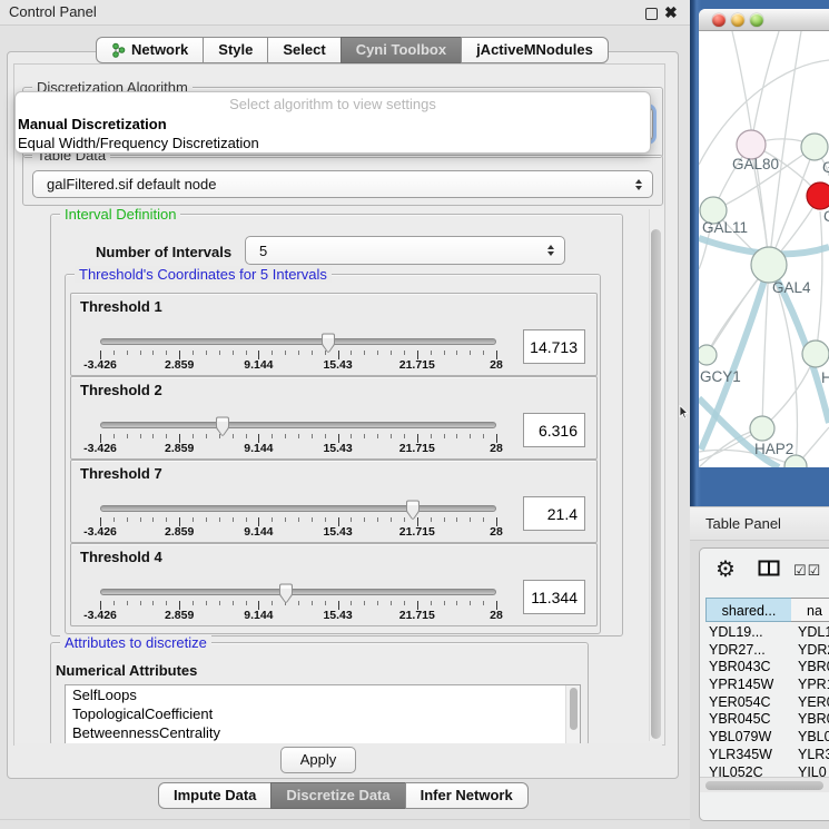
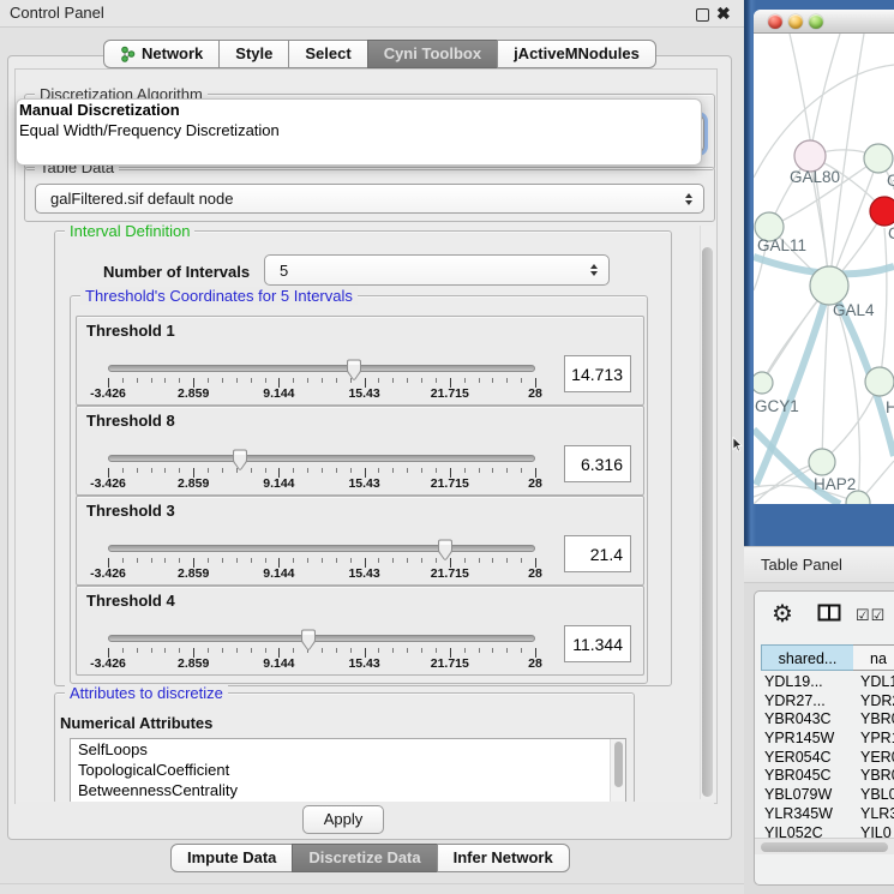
  Control Panel
  ✖
  Network
  Style
  Select
  Cyni Toolbox
  jActiveMNodules
  Discretization Algorithm
- Select algorithm to view settings
  Manual Discretization
  Equal Width/Frequency Discretization
  Table Data
  galFiltered.sif default node
  Interval Definition
  Number of Intervals
  5
  Threshold's Coordinates for 5 Intervals
  Threshold 1
  -3.426
  2.859
  9.144
  15.43
  21.715
  28
  14.713
- Threshold 2
+ Threshold 8
  -3.426
  2.859
  9.144
  15.43
  21.715
  28
  6.316
- Threshold 7
+ Threshold 3
  -3.426
  2.859
  9.144
  15.43
  21.715
  28
  21.4
  Threshold 4
  -3.426
  2.859
  9.144
  15.43
  21.715
  28
  11.344
  Attributes to discretize
  Numerical Attributes
  SelfLoops
  TopologicalCoefficient
  BetweennessCentrality
  Apply
  Impute Data
  Discretize Data
  Infer Network
  GAL80
  G
  GAL11
  GAL4
  GCY1
  H
  HAP2
  Table Panel
  ⚙
  ☑☑
  shared...
  na
  YDL19...
  YDL
  YDR27...
  YDR
  YBR043C
  YBR
  YPR145W
  YPR
  YER054C
  YER
  YBR045C
  YBR
  YBL079W
  YBL0
  YLR345W
  YLR
  YIL052C
  YIL0
